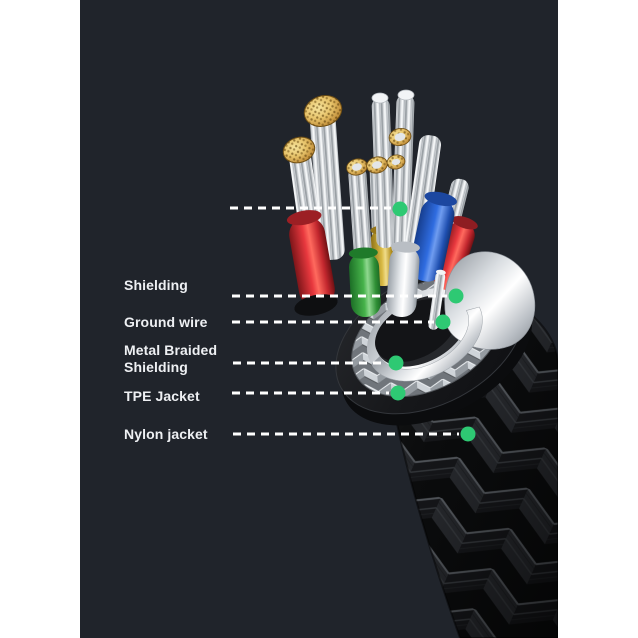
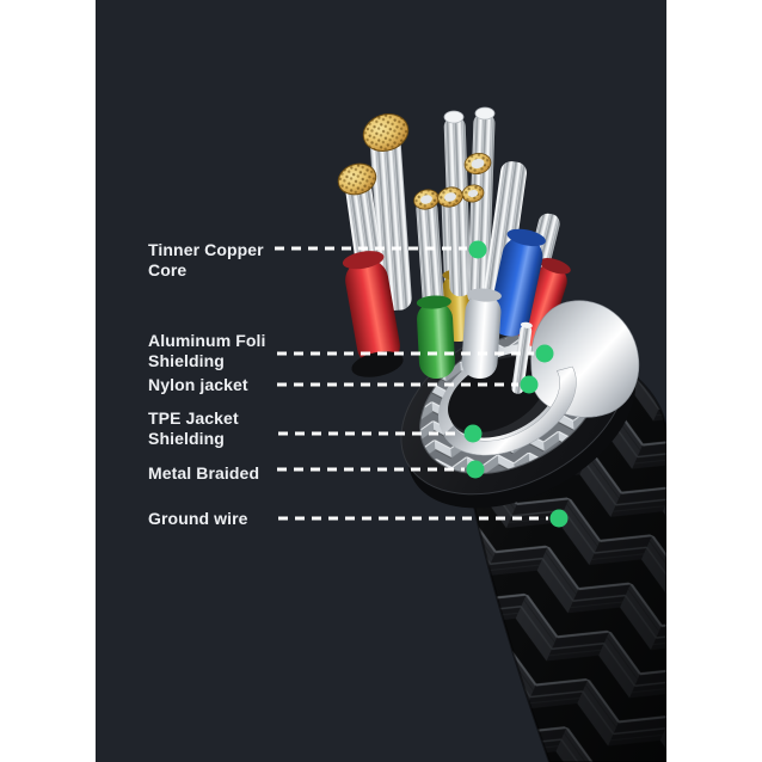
+ Tinner Copper
+ Core
+ Aluminum Foli
  Shielding
- Ground wire
+ Nylon jacket
- Metal Braided
+ TPE Jacket
  Shielding
- TPE Jacket
+ Metal Braided
- Nylon jacket
+ Ground wire
